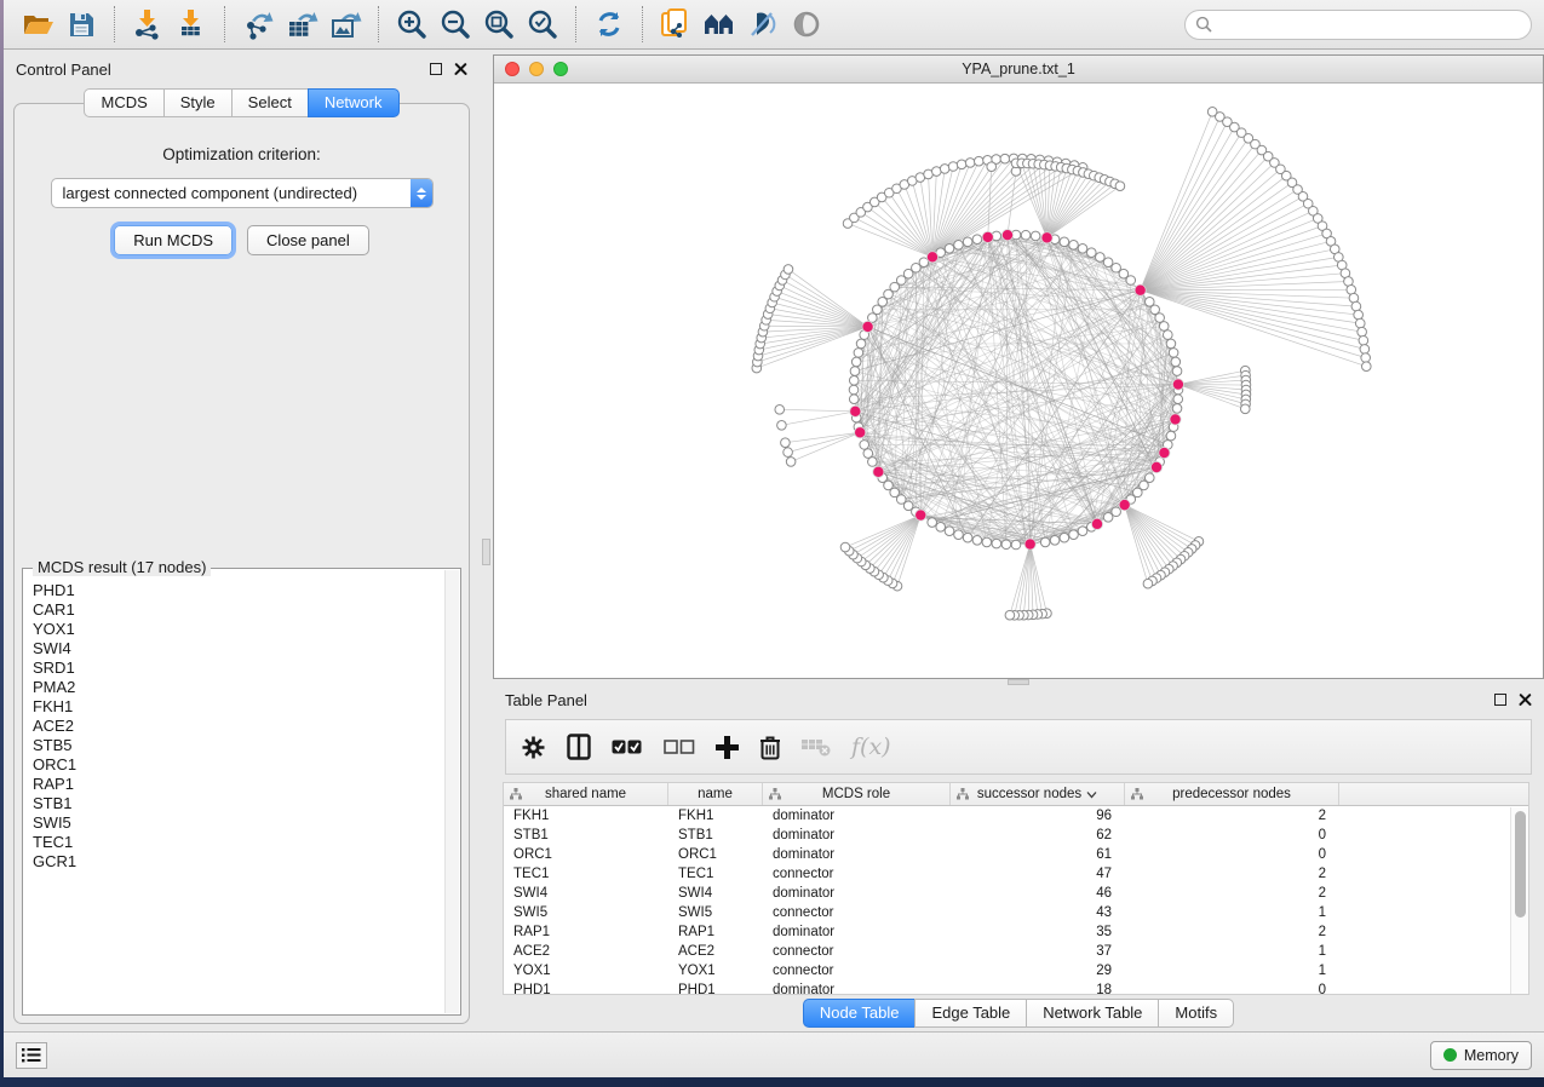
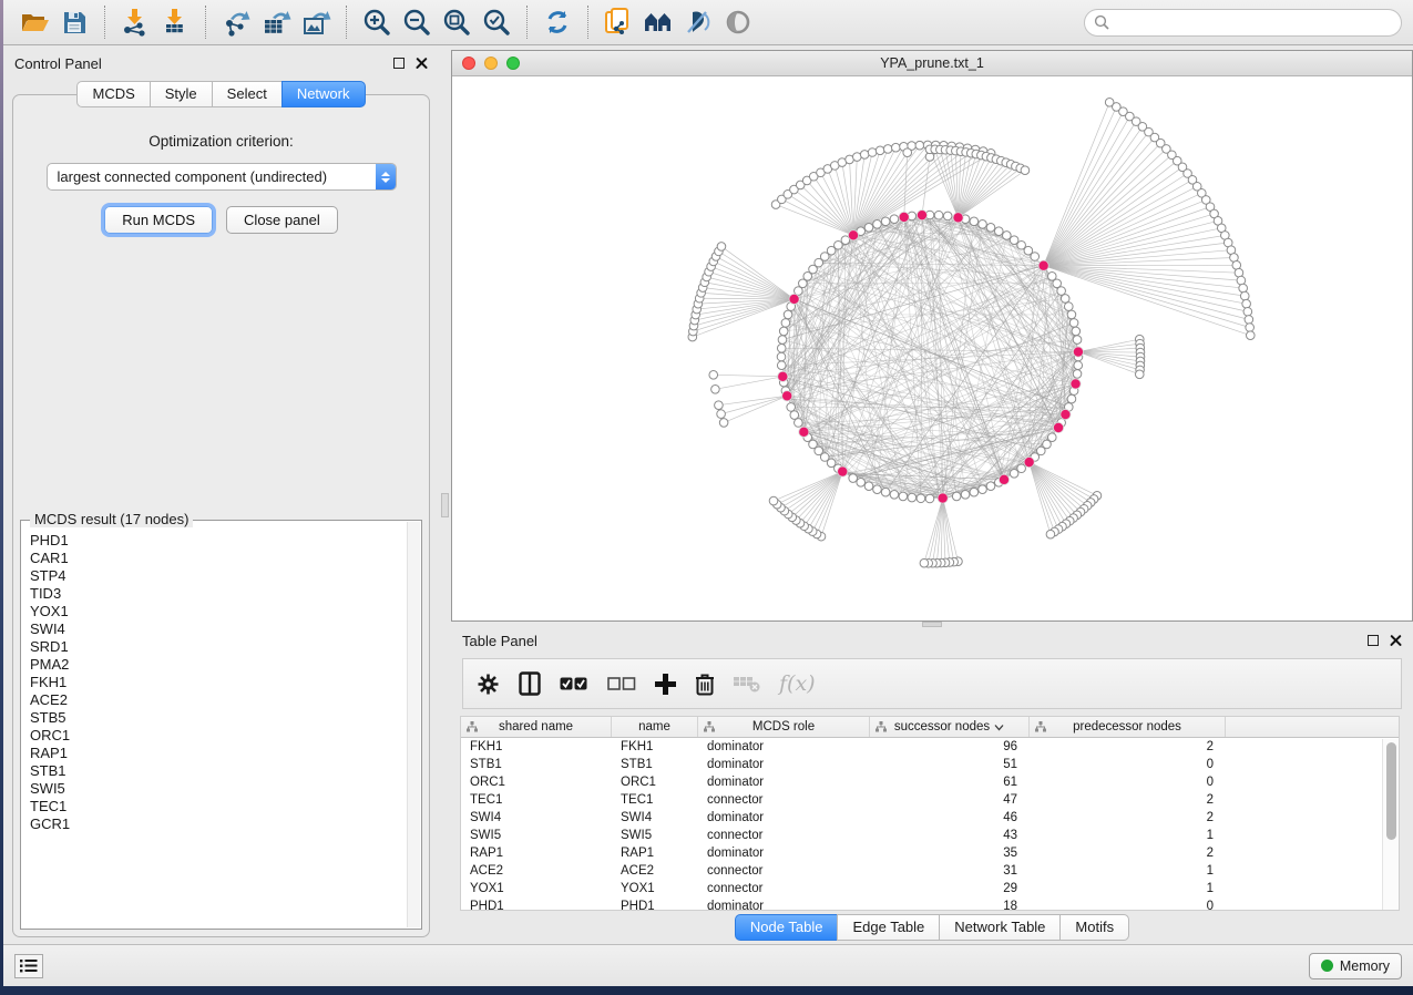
  Control Panel
  MCDS
  Style
  Select
  Network
  Optimization criterion:
  largest connected component (undirected)
  Run MCDS
  Close panel
  MCDS result (17 nodes)
  PHD1
  CAR1
+ STP4
+ TID3
  YOX1
  SWI4
  SRD1
  PMA2
  FKH1
  ACE2
  STB5
  ORC1
  RAP1
  STB1
  SWI5
  TEC1
  GCR1
  YPA_prune.txt_1
  Table Panel
  f(x)
  shared name
  name
  MCDS role
  successor nodes
  predecessor nodes
  FKH1
  FKH1
  dominator
  96
  2
  STB1
  STB1
  dominator
- 62
+ 51
  0
  ORC1
  ORC1
  dominator
  61
  0
  TEC1
  TEC1
  connector
  47
  2
  SWI4
  SWI4
  dominator
  46
  2
  SWI5
  SWI5
  connector
  43
  1
  RAP1
  RAP1
  dominator
  35
  2
  ACE2
  ACE2
  connector
- 37
+ 31
  1
  YOX1
  YOX1
  connector
  29
  1
  PHD1
  PHD1
  dominator
  18
  0
  Node Table
  Edge Table
  Network Table
  Motifs
  Memory
